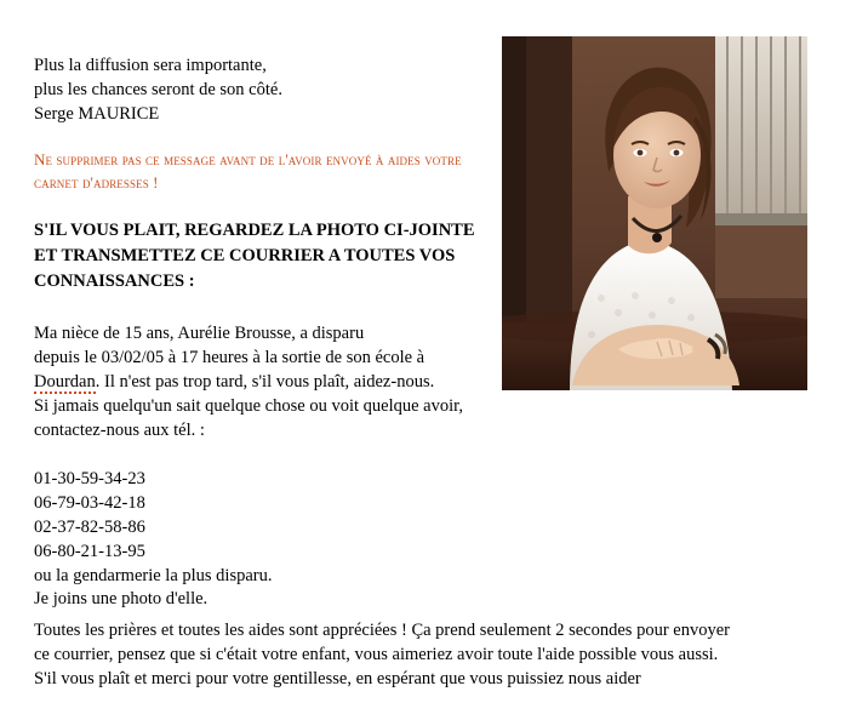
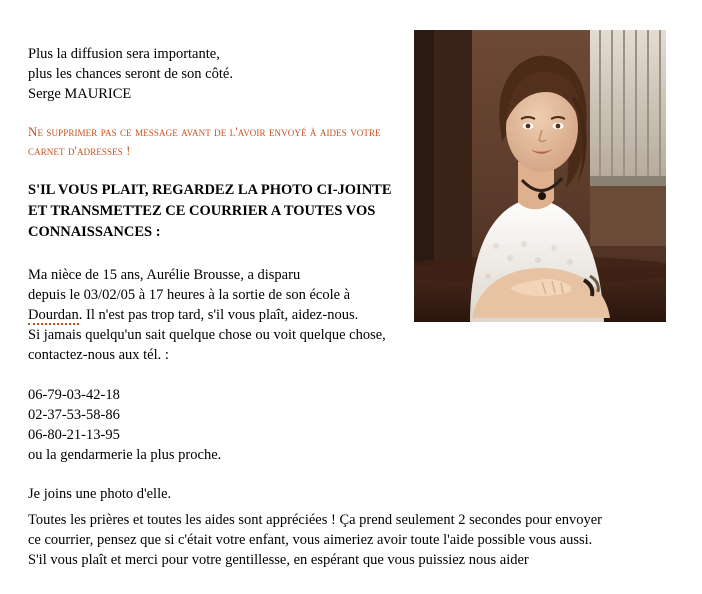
  Plus la diffusion sera importante,
  plus les chances seront de son côté.
  Serge MAURICE
  Ne supprimer pas ce message avant de l'avoir envoyé à aides votre carnet d'adresses !
  S'IL VOUS PLAIT, REGARDEZ LA PHOTO CI-JOINTE
  ET TRANSMETTEZ CE COURRIER A TOUTES VOS
  CONNAISSANCES :
  Ma nièce de 15 ans, Aurélie Brousse, a disparu
  depuis le 03/02/05 à 17 heures à la sortie de son école à
  Dourdan. Il n'est pas trop tard, s'il vous plaît, aidez-nous.
- Si jamais quelqu'un sait quelque chose ou voit quelque avoir,
+ Si jamais quelqu'un sait quelque chose ou voit quelque chose,
  contactez-nous aux tél. :
- 01-30-59-34-23
  06-79-03-42-18
- 02-37-82-58-86
+ 02-37-53-58-86
  06-80-21-13-95
- ou la gendarmerie la plus disparu.
+ ou la gendarmerie la plus proche.
  Je joins une photo d'elle.
  Toutes les prières et toutes les aides sont appréciées ! Ça prend seulement 2 secondes pour envoyer
  ce courrier, pensez que si c'était votre enfant, vous aimeriez avoir toute l'aide possible vous aussi.
  S'il vous plaît et merci pour votre gentillesse, en espérant que vous puissiez nous aider
